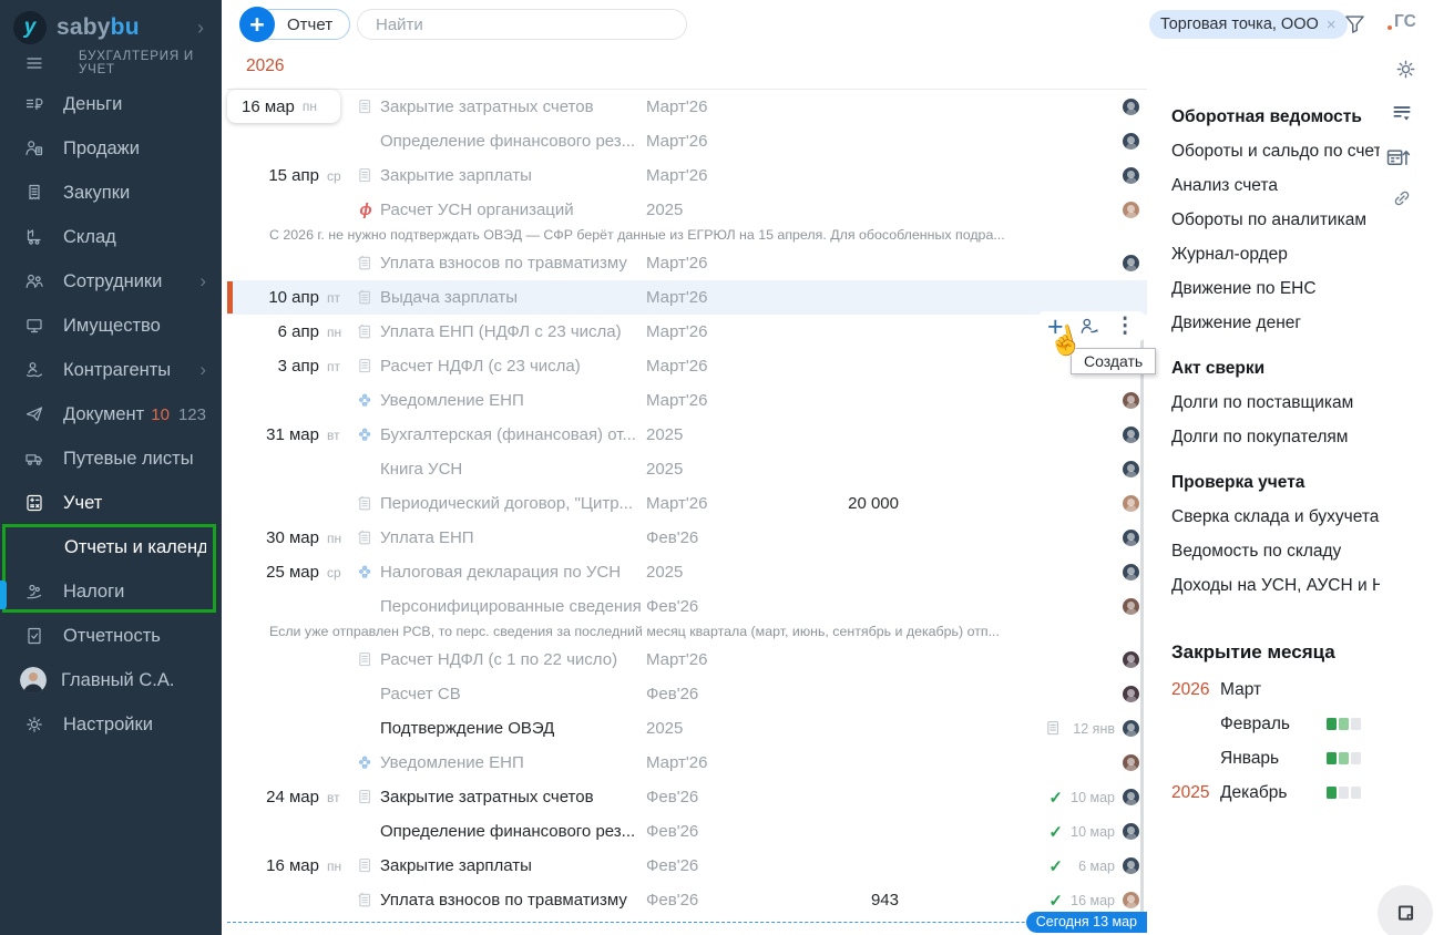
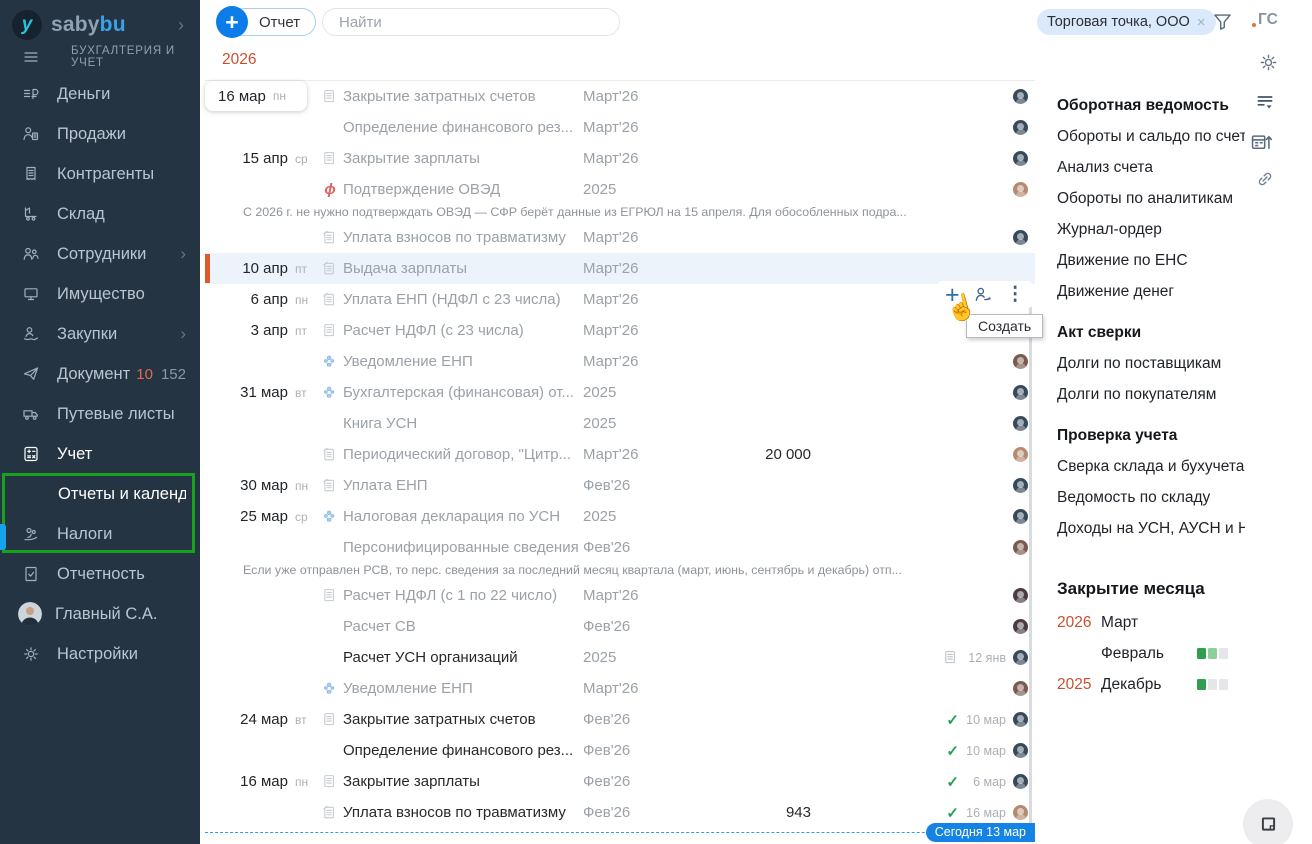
  y
  sabybu
  ›
  БУХГАЛТЕРИЯ И УЧЕТ
  Деньги
  Продажи
- Закупки
+ Контрагенты
  Склад
  Сотрудники
  ›
  Имущество
- Контрагенты
+ Закупки
  ›
  Документ
  10
- 123
+ 152
  Путевые листы
  Учет
  Отчеты и календ
  Налоги
  Отчетность
  Главный С.А.
  Настройки
  Отчет
  +
  Найти
  Торговая точка, ООО
  ×
  ГС
  2026
  Закрытие затратных счетов
  Март'26
  Определение финансового рез...
  Март'26
  15 апр
  ср
  Закрытие зарплаты
  Март'26
  ϕ
- Расчет УСН организаций
+ Подтверждение ОВЭД
  2025
  С 2026 г. не нужно подтверждать ОВЭД — СФР берёт данные из ЕГРЮЛ на 15 апреля. Для обособленных подра...
  Уплата взносов по травматизму
  Март'26
  10 апр
  пт
  Выдача зарплаты
  Март'26
  6 апр
  пн
  Уплата ЕНП (НДФЛ с 23 числа)
  Март'26
  3 апр
  пт
  Расчет НДФЛ (с 23 числа)
  Март'26
  Уведомление ЕНП
  Март'26
  31 мар
  вт
  Бухгалтерская (финансовая) от...
  2025
  Книга УСН
  2025
  Периодический договор, "Цитр...
  Март'26
  20 000
  30 мар
  пн
  Уплата ЕНП
  Фев'26
  25 мар
  ср
  Налоговая декларация по УСН
  2025
  Персонифицированные сведения
  Фев'26
  Если уже отправлен РСВ, то перс. сведения за последний месяц квартала (март, июнь, сентябрь и декабрь) отп...
  Расчет НДФЛ (с 1 по 22 число)
  Март'26
  Расчет СВ
  Фев'26
- Подтверждение ОВЭД
+ Расчет УСН организаций
  2025
  12 янв
  Уведомление ЕНП
  Март'26
  24 мар
  вт
  Закрытие затратных счетов
  Фев'26
  ✓
  10 мар
  Определение финансового рез...
  Фев'26
  ✓
  10 мар
  16 мар
  пн
  Закрытие зарплаты
  Фев'26
  ✓
  6 мар
  Уплата взносов по травматизму
  Фев'26
  943
  ✓
  16 мар
  16 мар
  пн
  +
  ⋮
  Создать
  Сегодня 13 мар
  Оборотная ведомость
  Обороты и сальдо по счет
  Анализ счета
  Обороты по аналитикам
  Журнал-ордер
  Движение по ЕНС
  Движение денег
  Акт сверки
  Долги по поставщикам
  Долги по покупателям
  Проверка учета
  Сверка склада и бухучета
  Ведомость по складу
  Доходы на УСН, АУСН и Н
  Закрытие месяца
  2026
  Март
  Февраль
- Январь
  2025
  Декабрь
